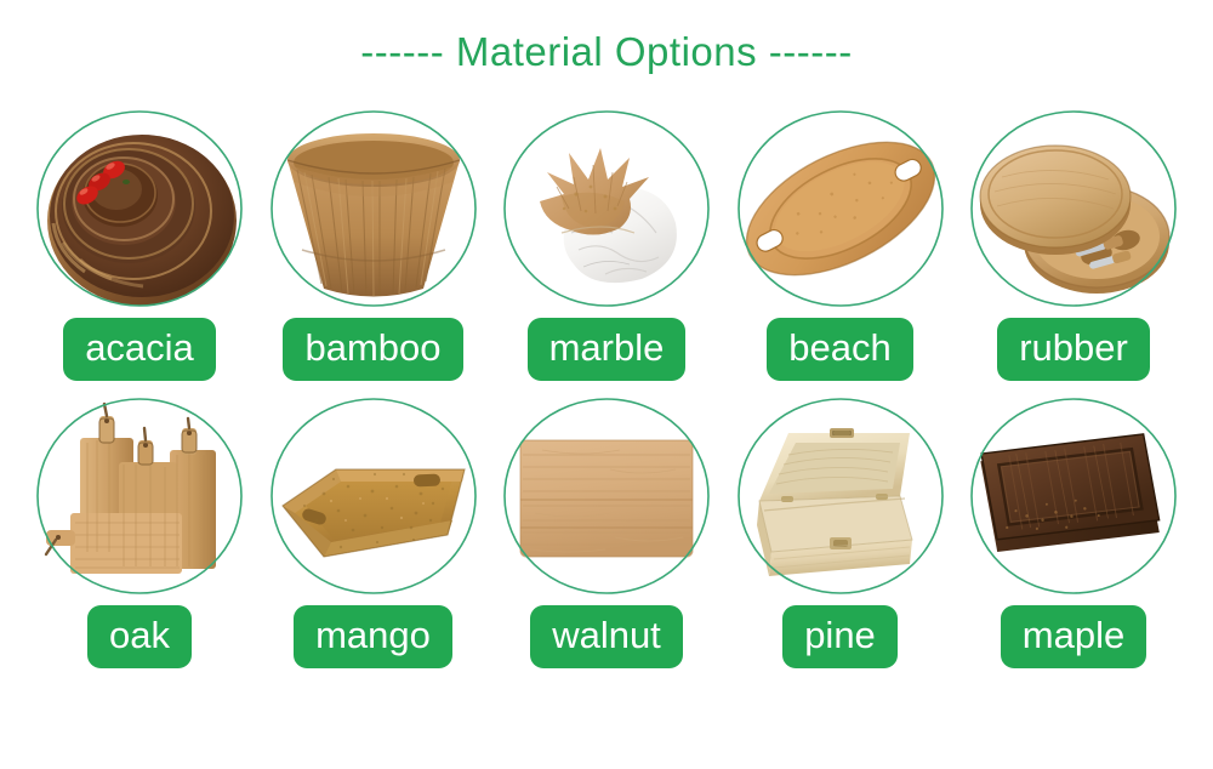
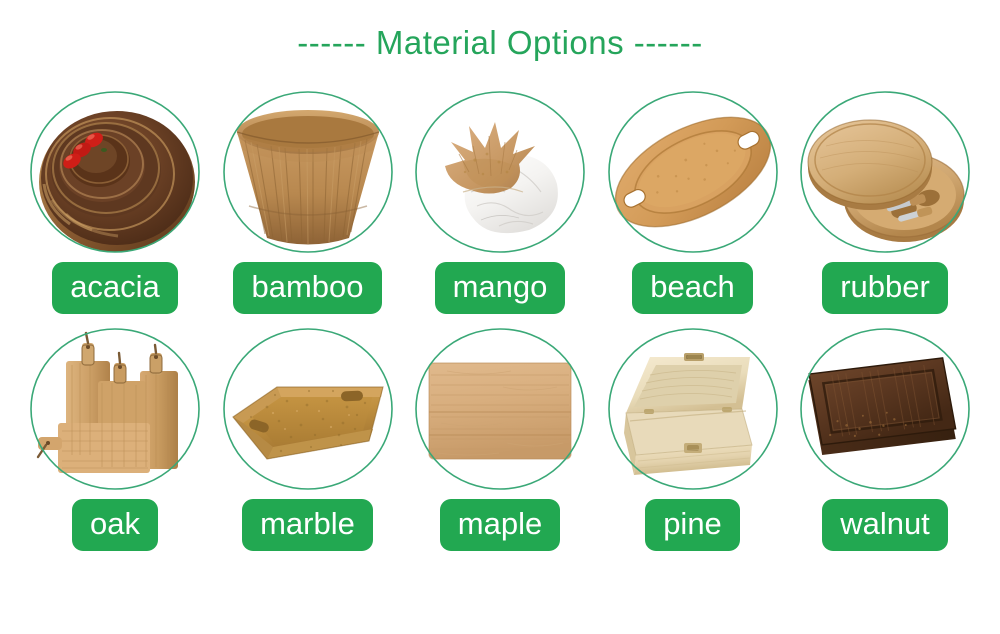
  ------ Material Options ------
  acacia
  bamboo
- marble
+ mango
  beach
  rubber
  oak
- mango
+ marble
- walnut
+ maple
  pine
- maple
+ walnut
